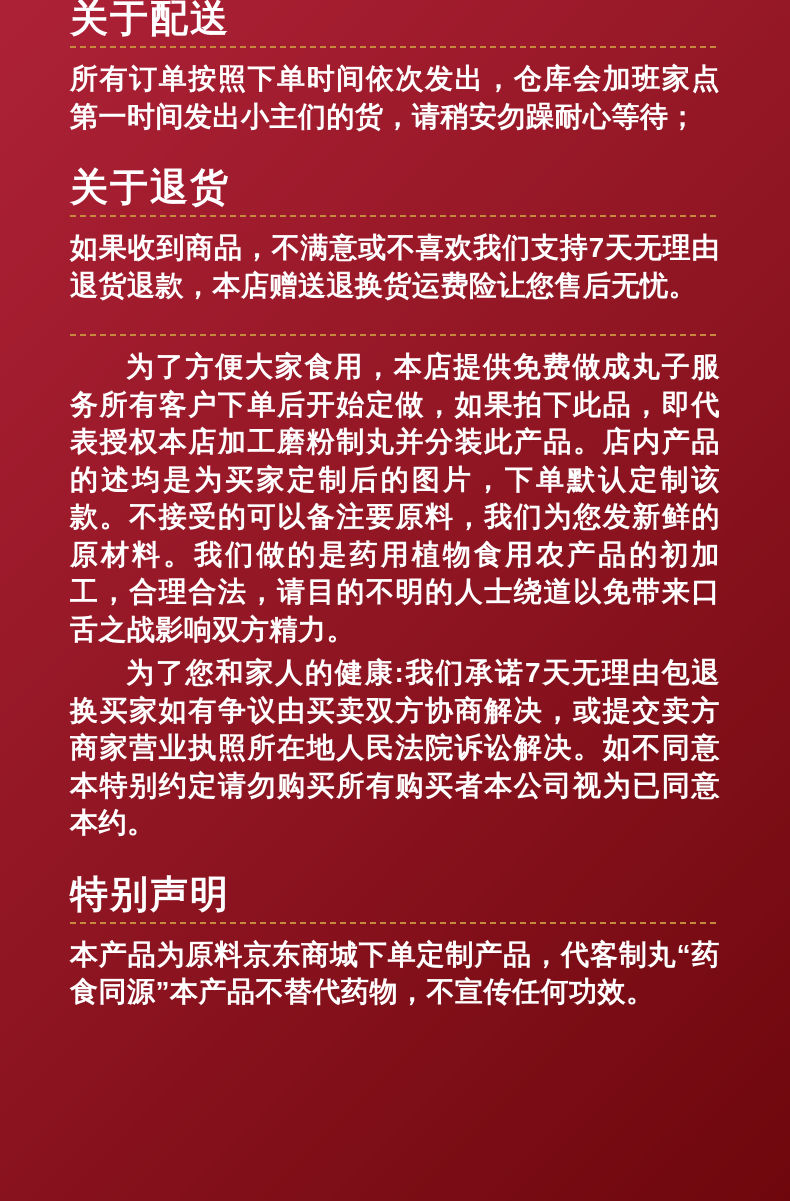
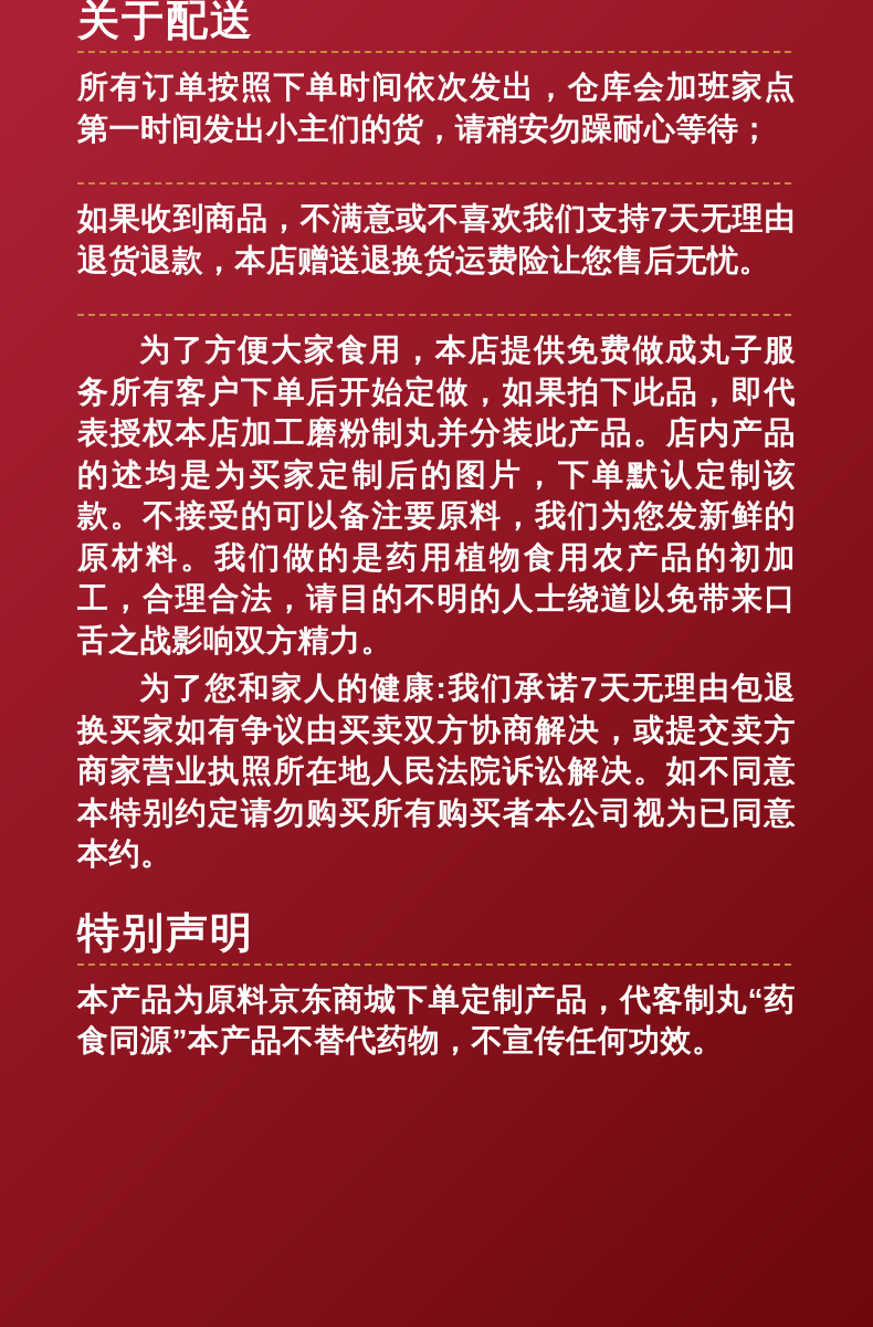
  关于配送
  所有订单按照下单时间依次发出，仓库会加班家点第一时间发出小主们的货，请稍安勿躁耐心等待；
- 关于退货
  如果收到商品，不满意或不喜欢我们支持7天无理由退货退款，本店赠送退换货运费险让您售后无忧。
  为了方便大家食用，本店提供免费做成丸子服务所有客户下单后开始定做，如果拍下此品，即代表授权本店加工磨粉制丸并分装此产品。店内产品的述均是为买家定制后的图片，下单默认定制该款。不接受的可以备注要原料，我们为您发新鲜的原材料。我们做的是药用植物食用农产品的初加工，合理合法，请目的不明的人士绕道以免带来口舌之战影响双方精力。
  为了您和家人的健康:我们承诺7天无理由包退换买家如有争议由买卖双方协商解决，或提交卖方商家营业执照所在地人民法院诉讼解决。如不同意本特别约定请勿购买所有购买者本公司视为已同意本约。
  特别声明
  本产品为原料京东商城下单定制产品，代客制丸“药食同源”本产品不替代药物，不宣传任何功效。
